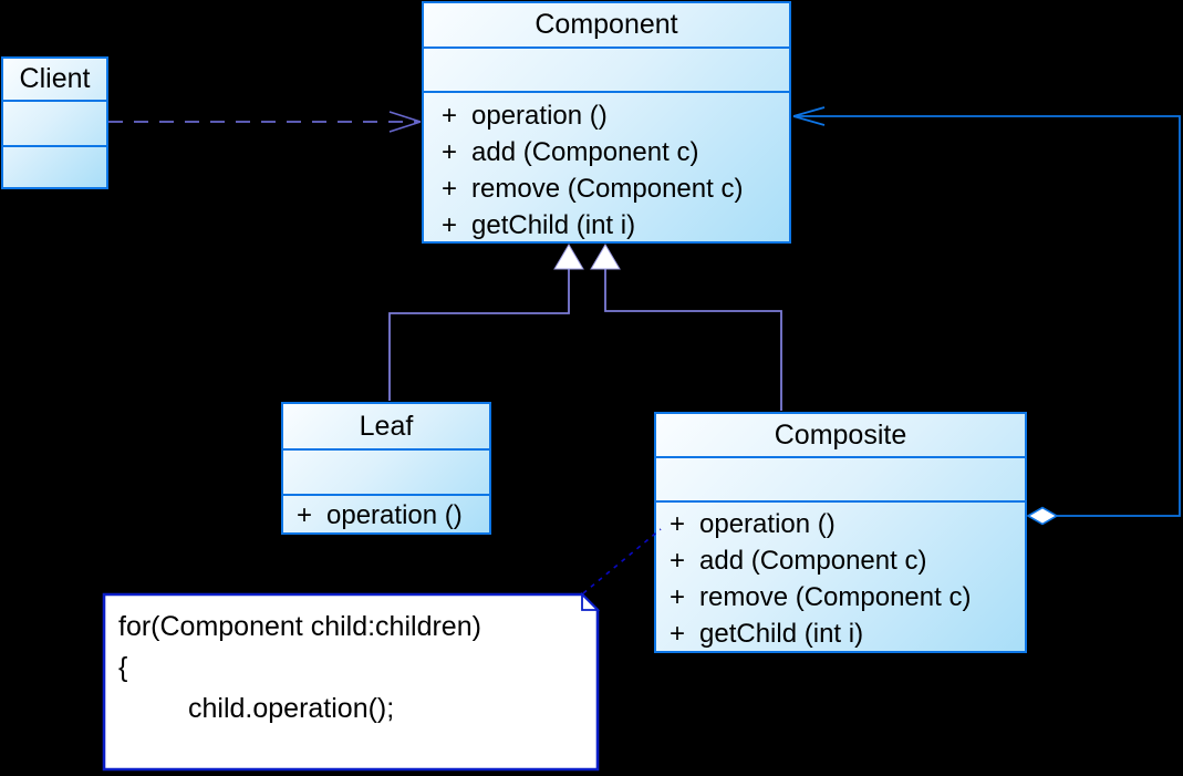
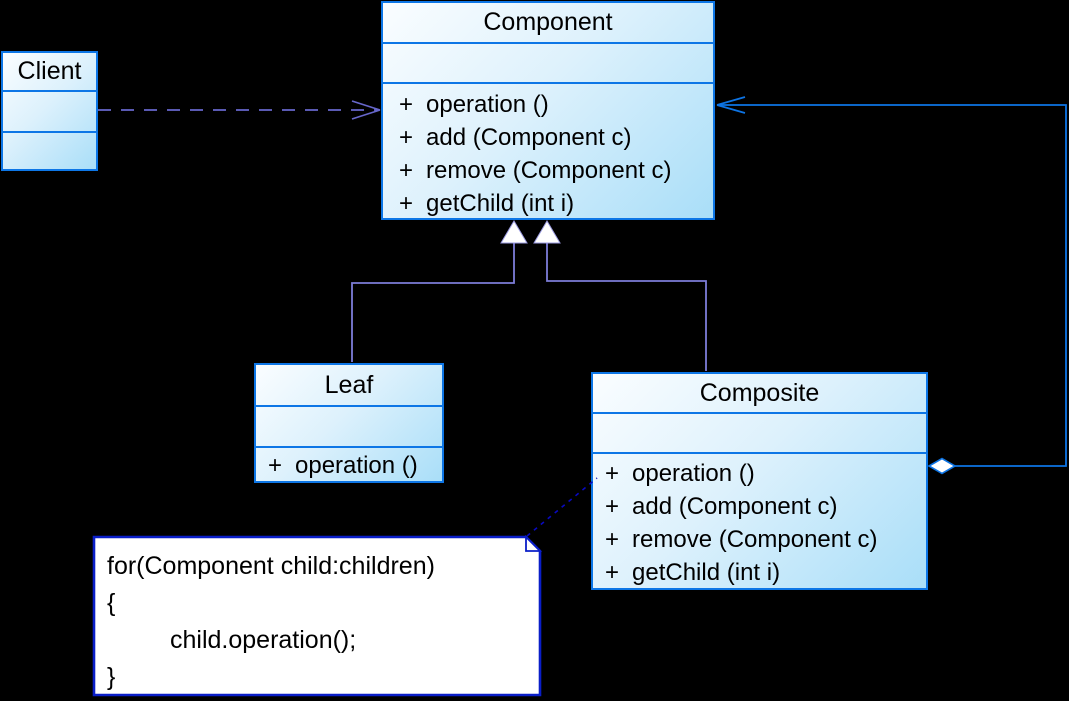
  Client
  Component
  +
  operation ()
  +
  add (Component c)
  +
  remove (Component c)
  +
  getChild (int i)
  Leaf
  +
  operation ()
  Composite
  +
  operation ()
  +
  add (Component c)
  +
  remove (Component c)
  +
  getChild (int i)
  for(Component child:children)
  {
  child.operation();
+ }
